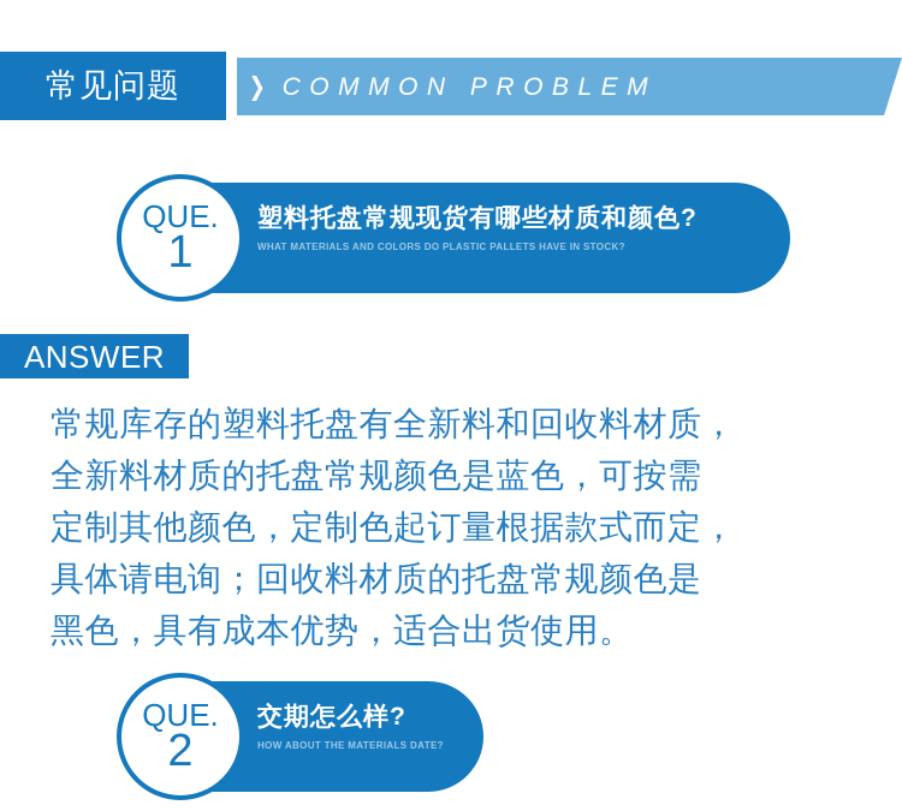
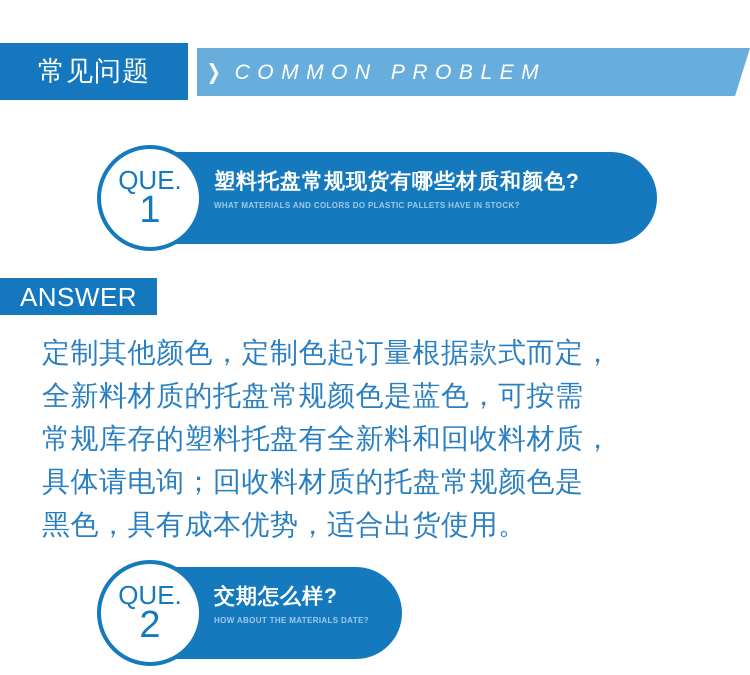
  常见问题
  ❯
  COMMON PROBLEM
  QUE.
  1
  塑料托盘常规现货有哪些材质和颜色?
  WHAT MATERIALS AND COLORS DO PLASTIC PALLETS HAVE IN STOCK?
  ANSWER
- 常规库存的塑料托盘有全新料和回收料材质，
+ 定制其他颜色，定制色起订量根据款式而定，
  全新料材质的托盘常规颜色是蓝色，可按需
- 定制其他颜色，定制色起订量根据款式而定，
+ 常规库存的塑料托盘有全新料和回收料材质，
  具体请电询；回收料材质的托盘常规颜色是
  黑色，具有成本优势，适合出货使用。
  QUE.
  2
  交期怎么样?
  HOW ABOUT THE MATERIALS DATE?
